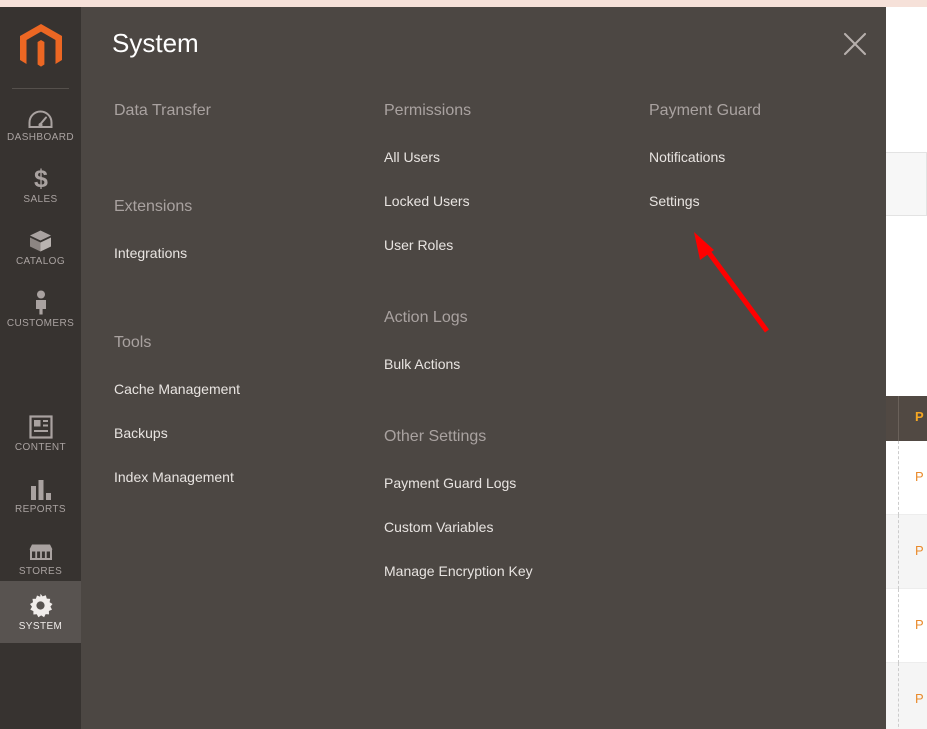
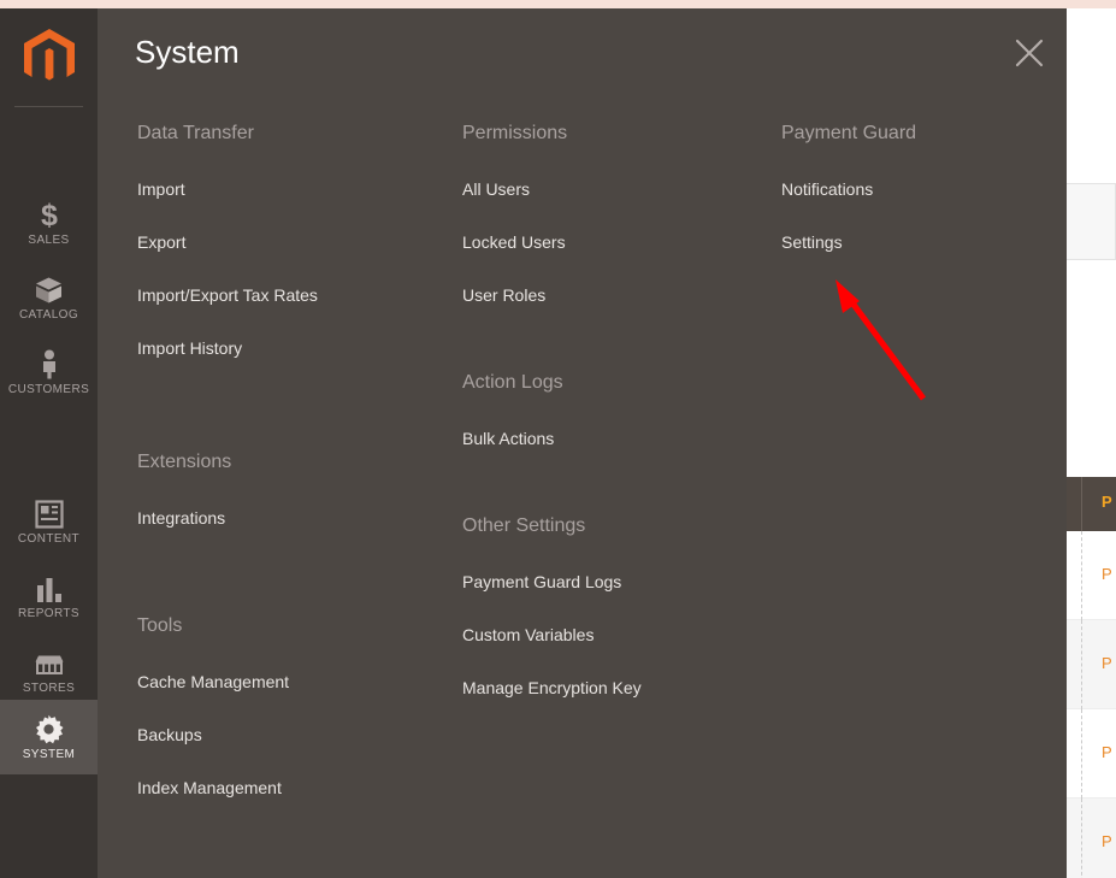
  P
  P
  P
  P
  P
- DASHBOARD
  $
  SALES
  CATALOG
  CUSTOMERS
  CONTENT
  REPORTS
  STORES
  SYSTEM
  System
  Data Transfer
+ Import
+ Export
+ Import/Export Tax Rates
+ Import History
  Extensions
  Integrations
  Tools
  Cache Management
  Backups
  Index Management
  Permissions
  All Users
  Locked Users
  User Roles
  Action Logs
  Bulk Actions
  Other Settings
  Payment Guard Logs
  Custom Variables
  Manage Encryption Key
  Payment Guard
  Notifications
  Settings
